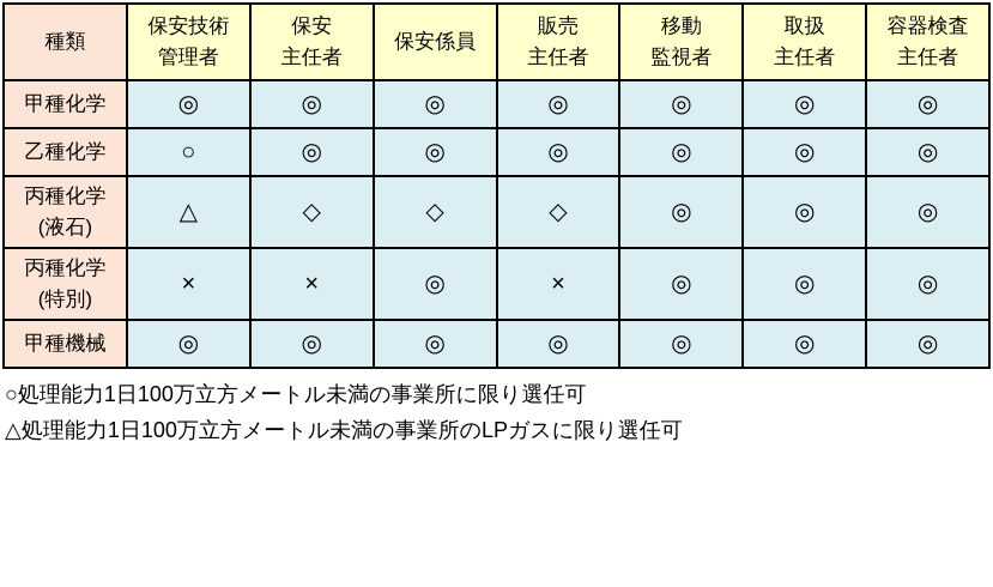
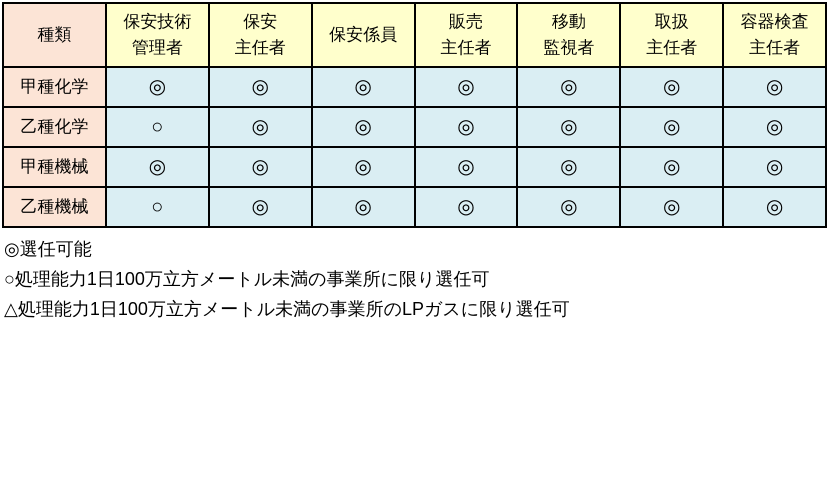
  種類	保安技術 管理者	保安 主任者	保安係員	販売 主任者	移動 監視者	取扱 主任者	容器検査 主任者
  甲種化学	◎	◎	◎	◎	◎	◎	◎
  乙種化学	○	◎	◎	◎	◎	◎	◎
- 丙種化学 (液石)	△	◇	◇	◇	◎	◎	◎
- 丙種化学 (特別)	×	×	◎	×	◎	◎	◎
  甲種機械	◎	◎	◎	◎	◎	◎	◎
+ 乙種機械	○	◎	◎	◎	◎	◎	◎
+ ◎選任可能
  ○処理能力1日100万立方メートル未満の事業所に限り選任可
  △処理能力1日100万立方メートル未満の事業所のLPガスに限り選任可
